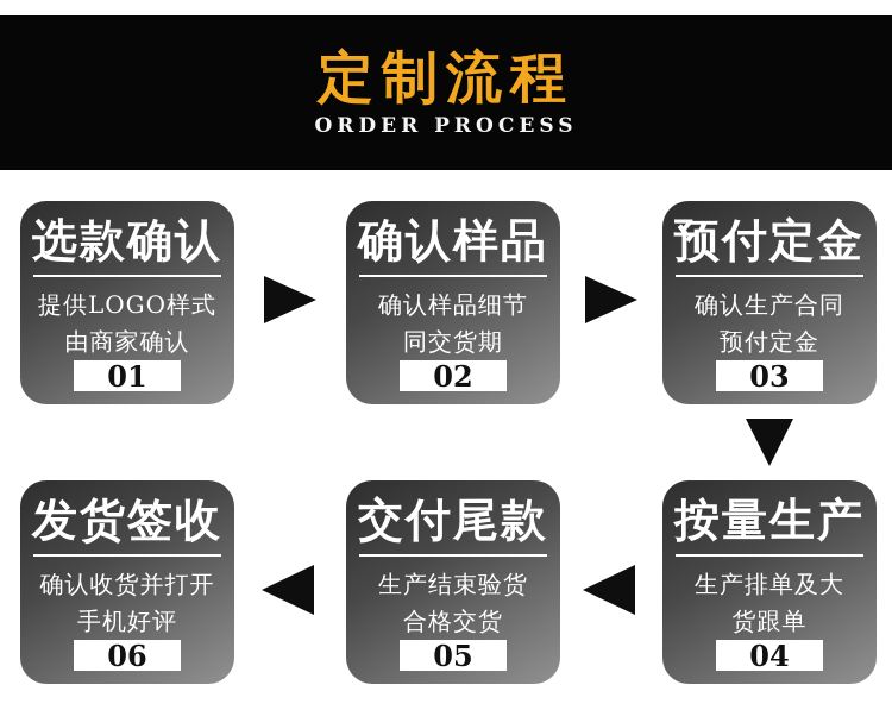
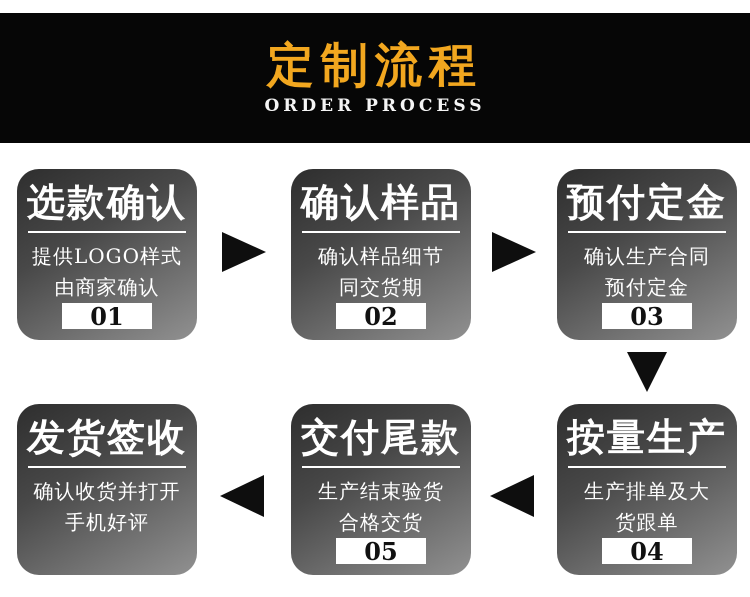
  定制流程
  ORDER PROCESS
  选款确认
  提供LOGO样式
  由商家确认
  01
  确认样品
  确认样品细节
  同交货期
  02
  预付定金
  确认生产合同
  预付定金
  03
  发货签收
  确认收货并打开
  手机好评
- 06
  交付尾款
  生产结束验货
  合格交货
  05
  按量生产
  生产排单及大
  货跟单
  04
